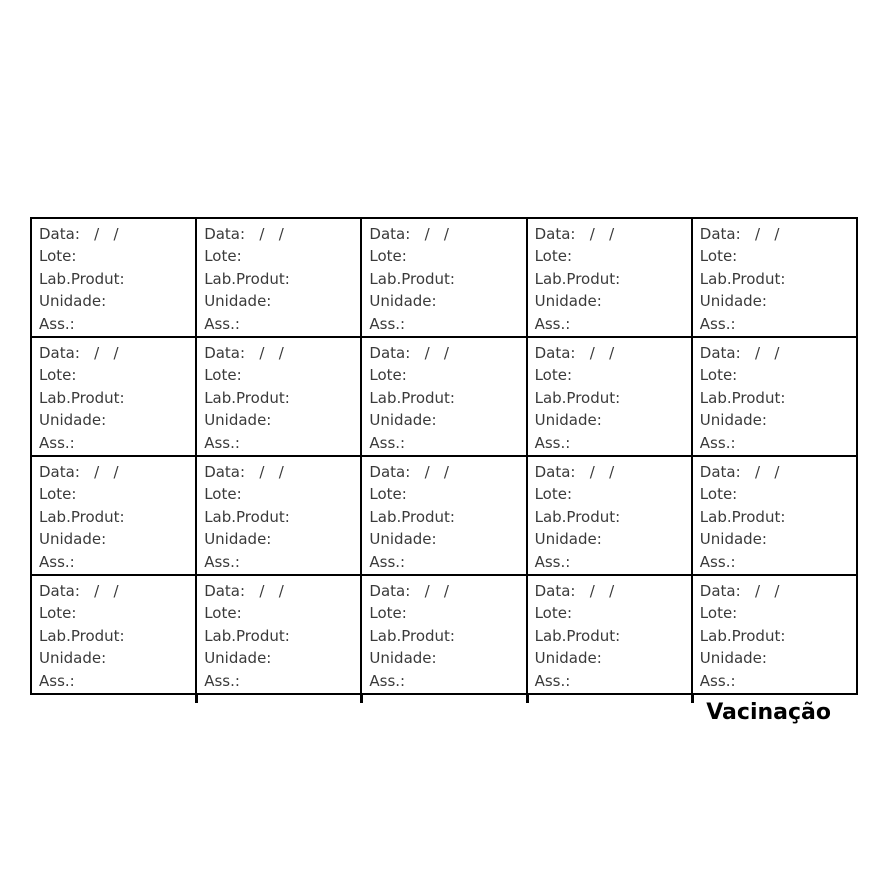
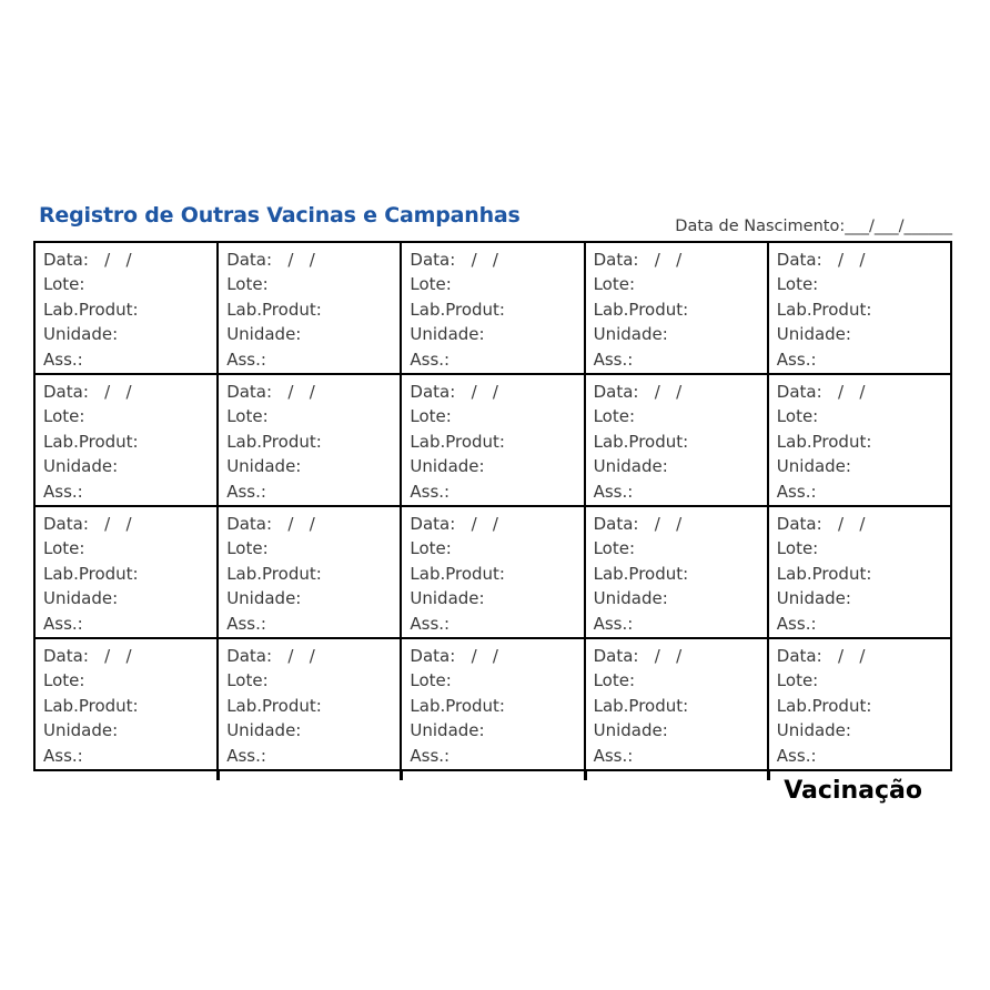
+ Registro de Outras Vacinas e Campanhas
+ Data de Nascimento:___/___/______
  Data: / /
  Lote:
  Lab.Produt:
  Unidade:
  Ass.:
  Data: / /
  Lote:
  Lab.Produt:
  Unidade:
  Ass.:
  Data: / /
  Lote:
  Lab.Produt:
  Unidade:
  Ass.:
  Data: / /
  Lote:
  Lab.Produt:
  Unidade:
  Ass.:
  Data: / /
  Lote:
  Lab.Produt:
  Unidade:
  Ass.:
  Data: / /
  Lote:
  Lab.Produt:
  Unidade:
  Ass.:
  Data: / /
  Lote:
  Lab.Produt:
  Unidade:
  Ass.:
  Data: / /
  Lote:
  Lab.Produt:
  Unidade:
  Ass.:
  Data: / /
  Lote:
  Lab.Produt:
  Unidade:
  Ass.:
  Data: / /
  Lote:
  Lab.Produt:
  Unidade:
  Ass.:
  Data: / /
  Lote:
  Lab.Produt:
  Unidade:
  Ass.:
  Data: / /
  Lote:
  Lab.Produt:
  Unidade:
  Ass.:
  Data: / /
  Lote:
  Lab.Produt:
  Unidade:
  Ass.:
  Data: / /
  Lote:
  Lab.Produt:
  Unidade:
  Ass.:
  Data: / /
  Lote:
  Lab.Produt:
  Unidade:
  Ass.:
  Data: / /
  Lote:
  Lab.Produt:
  Unidade:
  Ass.:
  Data: / /
  Lote:
  Lab.Produt:
  Unidade:
  Ass.:
  Data: / /
  Lote:
  Lab.Produt:
  Unidade:
  Ass.:
  Data: / /
  Lote:
  Lab.Produt:
  Unidade:
  Ass.:
  Data: / /
  Lote:
  Lab.Produt:
  Unidade:
  Ass.:
  Vacinação
